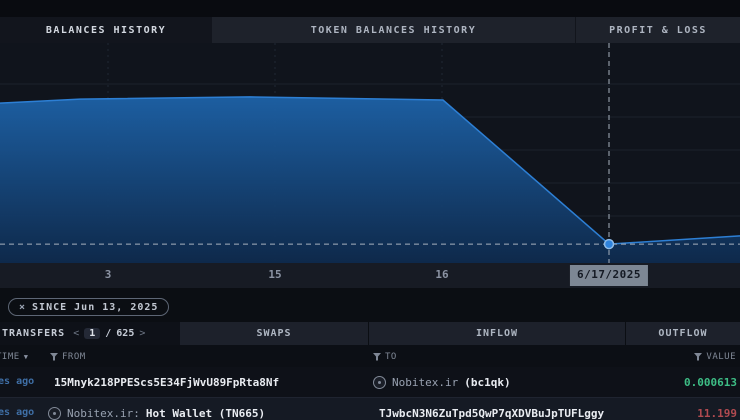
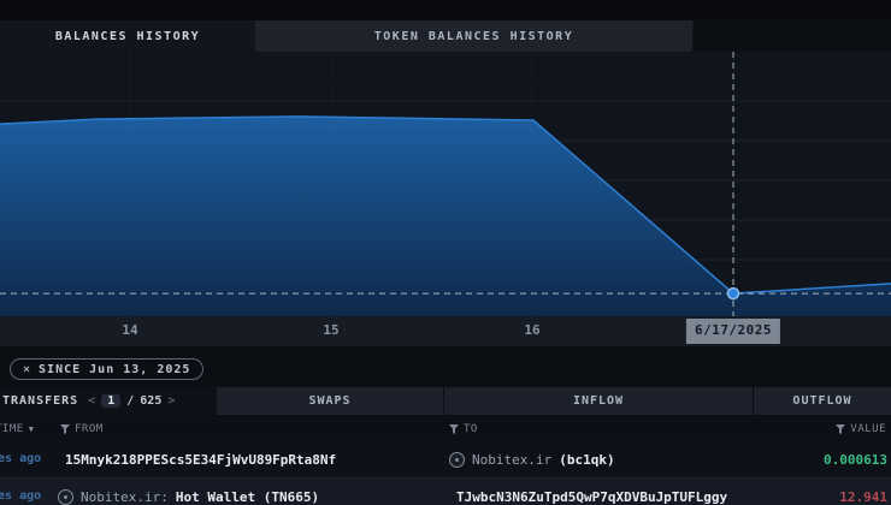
  BALANCES HISTORY
  TOKEN BALANCES HISTORY
- PROFIT & LOSS
- 3
+ 14
  15
  16
  6/17/2025
  ×
  SINCE Jun 13, 2025
  TRANSFERS
  <
  1
  /
  625
  >
  SWAPS
  INFLOW
  OUTFLOW
  IME
  ▼
  FROM
  TO
  VALUE
  es ago
  15Mnyk218PPEScs5E34FjWvU89FpRta8Nf
  Nobitex.ir
  (bc1qk)
  0.000613
  es ago
  Nobitex.ir:
  Hot Wallet (TN665)
  TJwbcN3N6ZuTpd5QwP7qXDVBuJpTUFLggy
- 11.199
+ 12.941
